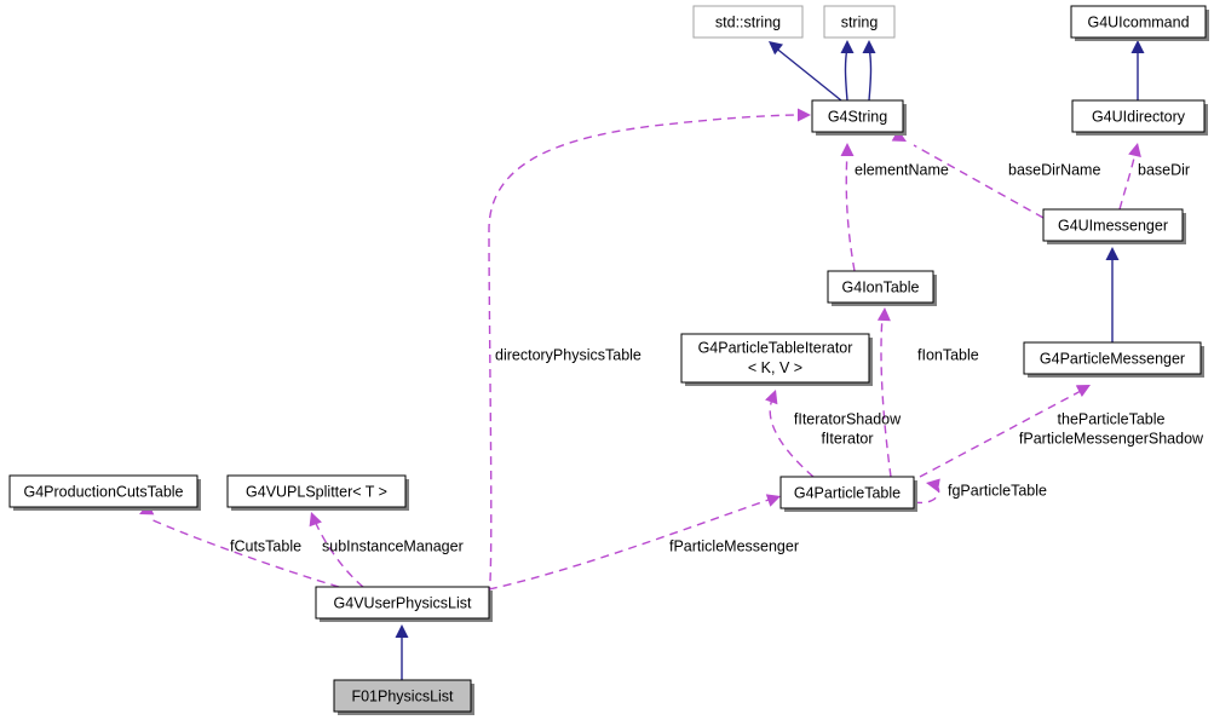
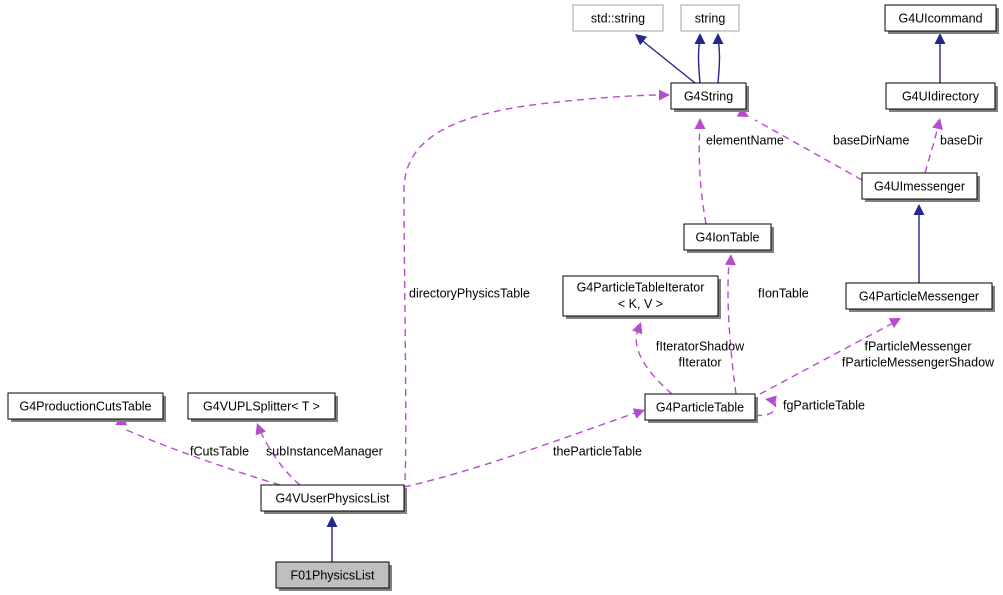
  elementName
  baseDirName
  baseDir
  fIonTable
  fIteratorShadow
  fIterator
- theParticleTable
+ fParticleMessenger
  fParticleMessengerShadow
  fgParticleTable
  directoryPhysicsTable
  fCutsTable
  subInstanceManager
- fParticleMessenger
+ theParticleTable
  std::string
  string
  G4UIcommand
  G4String
  G4UIdirectory
  G4UImessenger
  G4IonTable
  G4ParticleTableIterator
  < K, V >
  G4ParticleMessenger
  G4ProductionCutsTable
  G4VUPLSplitter< T >
  G4ParticleTable
  G4VUserPhysicsList
  F01PhysicsList
